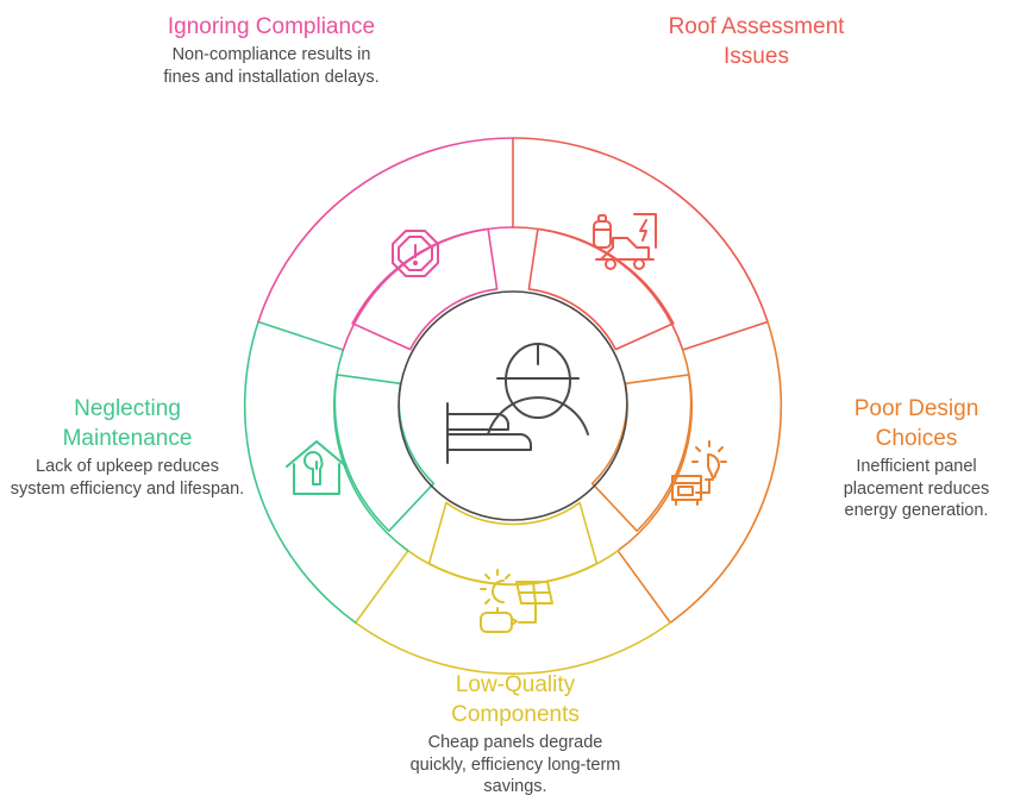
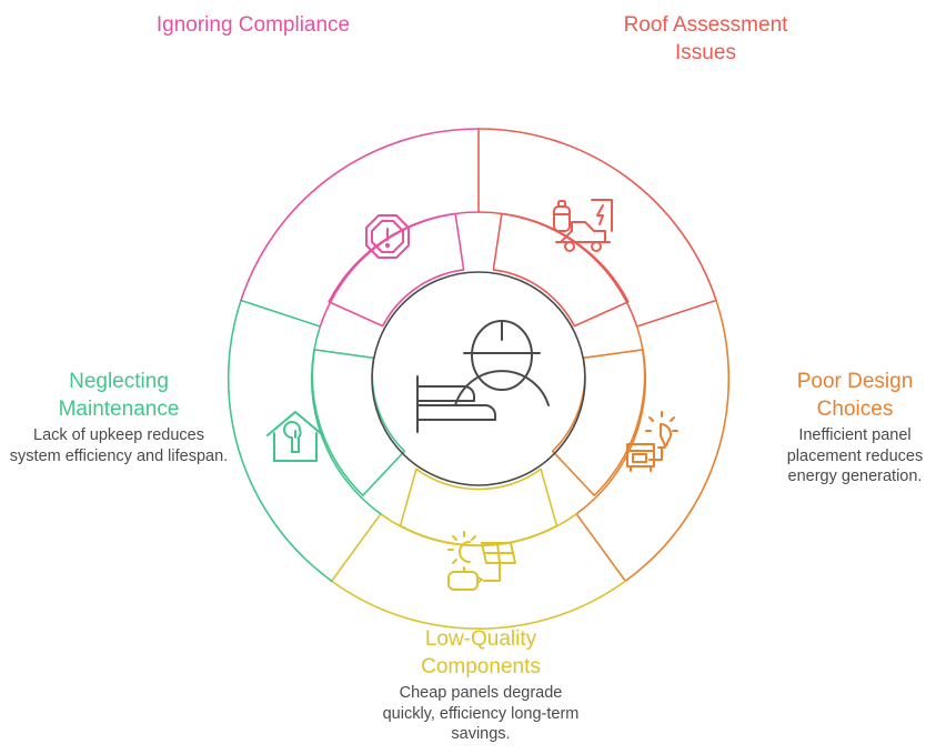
  Ignoring Compliance
- Non-compliance results in fines and installation delays.
  Roof Assessment Issues
  Poor Design Choices
  Inefficient panel placement reduces energy generation.
  Low-Quality Components
  Cheap panels degrade quickly, efficiency long-term savings.
  Neglecting Maintenance
  Lack of upkeep reduces system efficiency and lifespan.
